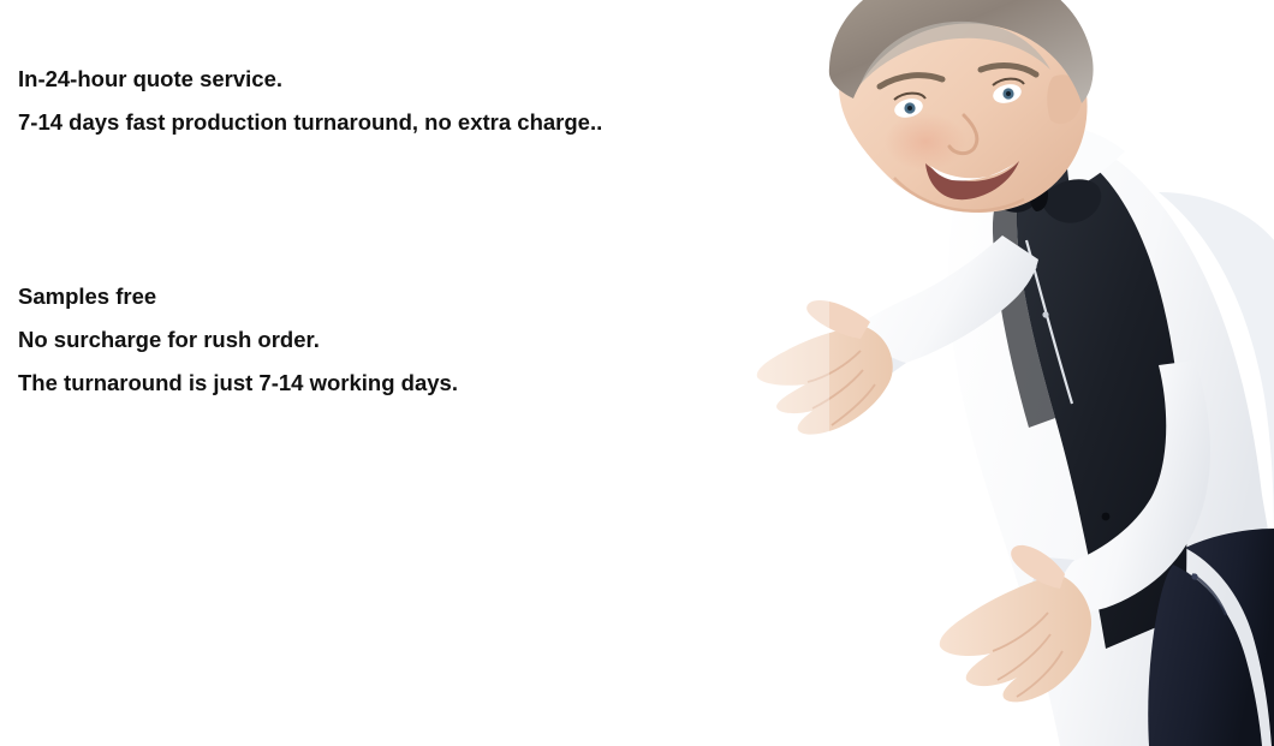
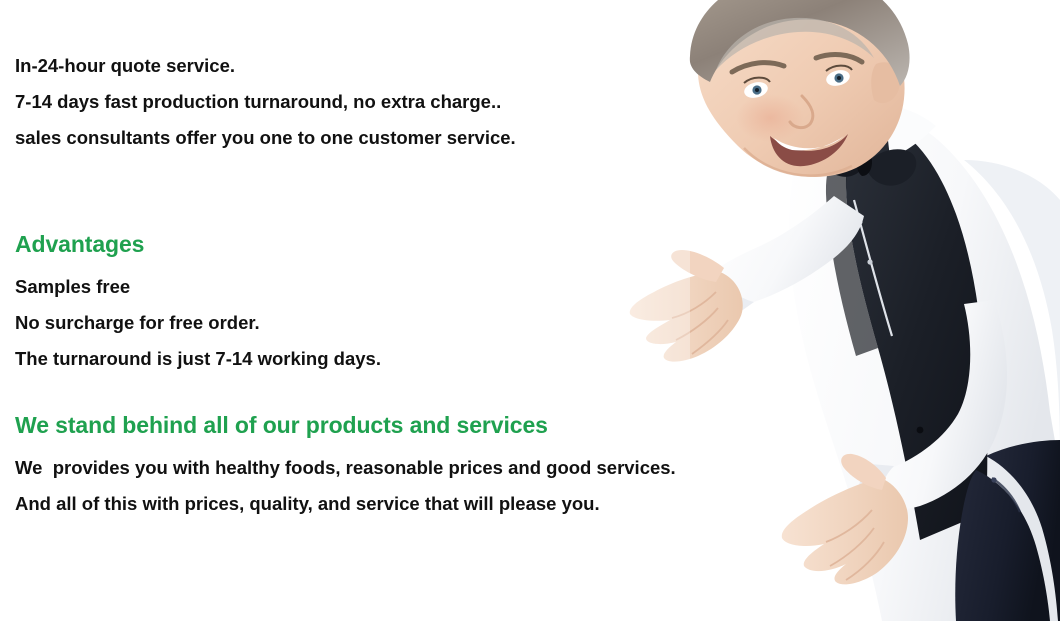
  In-24-hour quote service.
  7-14 days fast production turnaround, no extra charge..
+ sales consultants offer you one to one customer service.
+ Advantages
  Samples free
- No surcharge for rush order.
+ No surcharge for free order.
  The turnaround is just 7-14 working days.
+ We stand behind all of our products and services
+ We provides you with healthy foods, reasonable prices and good services.
+ And all of this with prices, quality, and service that will please you.
